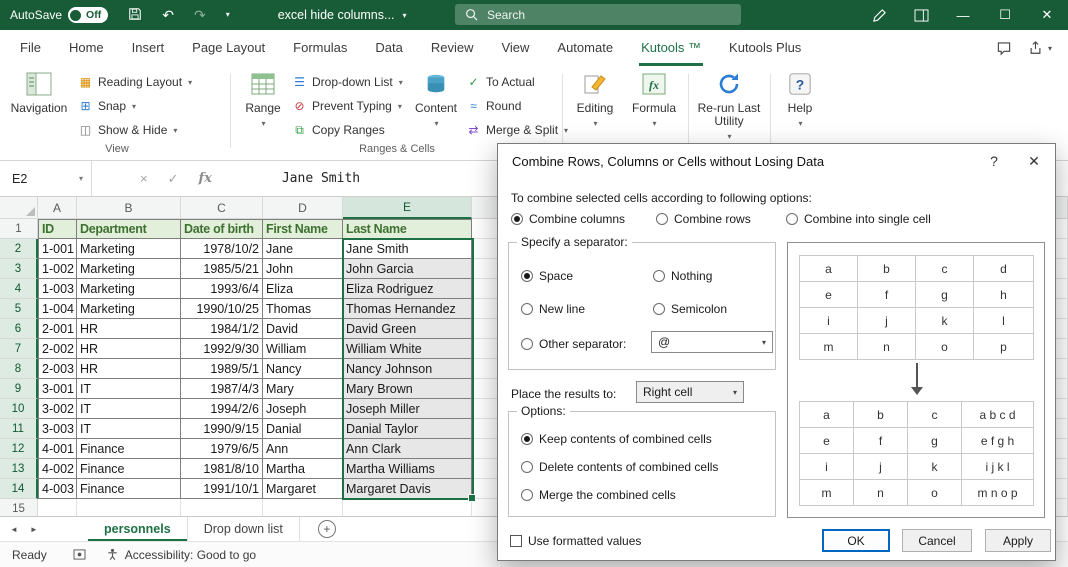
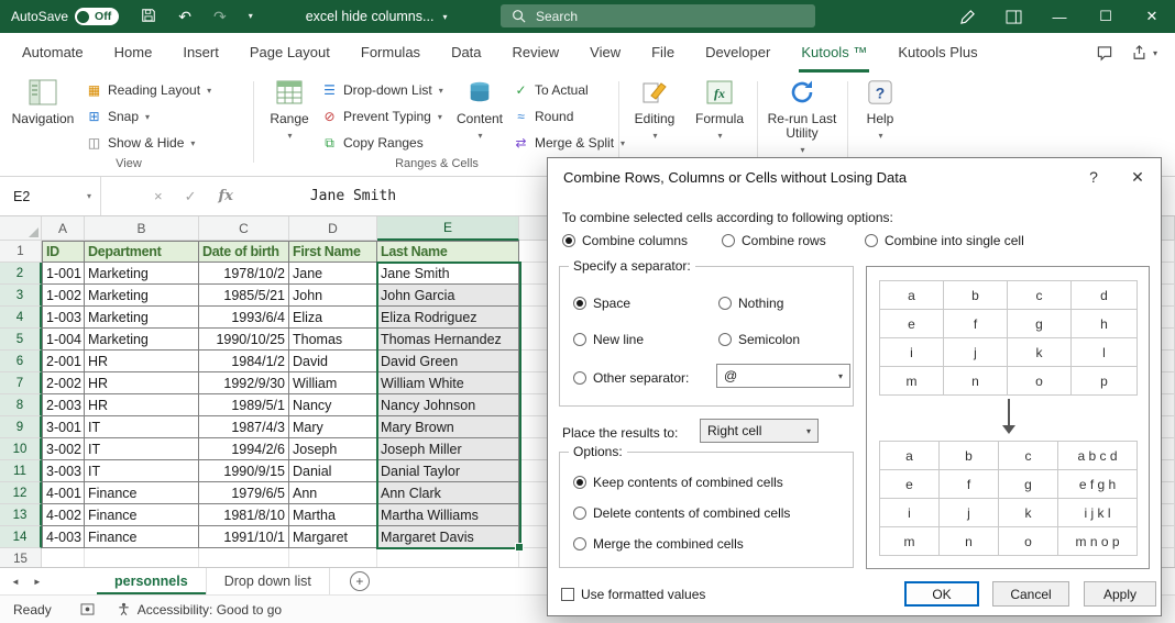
  AutoSave
  Off
  ↶
  ↷
  ▾
  excel hide columns...
  ▾
  Search
  —
  ☐
  ✕
  ▾
- File
+ Automate
  Home
  Insert
  Page Layout
  Formulas
  Data
  Review
  View
- Automate
+ File
+ Developer
  Kutools ™
  Kutools Plus
  Navigation
  ▦
  Reading Layout
  ▾
  ⊞
  Snap
  ▾
  ◫
  Show & Hide
  ▾
  View
  Range
  ▾
  ☰
  Drop-down List
  ▾
  ⊘
  Prevent Typing
  ▾
  ⧉
  Copy Ranges
  Content
  ▾
  ✓
  To Actual
  ≈
  Round
  ⇄
  Merge & Split
  ▾
  Ranges & Cells
  Editing
  ▾
  fx
  Formula
  ▾
  Re-run Last Utility
  ▾
  ?
  Help
  ▾
  E2
  ▾
  ×
  ✓
  fx
  Jane Smith
  A
  B
  C
  D
  E
  1
  ID
  Department
  Date of birth
  First Name
  Last Name
  2
  1-001
  Marketing
  1978/10/2
  Jane
  Jane Smith
  3
  1-002
  Marketing
  1985/5/21
  John
  John Garcia
  4
  1-003
  Marketing
  1993/6/4
  Eliza
  Eliza Rodriguez
  5
  1-004
  Marketing
  1990/10/25
  Thomas
  Thomas Hernandez
  6
  2-001
  HR
  1984/1/2
  David
  David Green
  7
  2-002
  HR
  1992/9/30
  William
  William White
  8
  2-003
  HR
  1989/5/1
  Nancy
  Nancy Johnson
  9
  3-001
  IT
  1987/4/3
  Mary
  Mary Brown
  10
  3-002
  IT
  1994/2/6
  Joseph
  Joseph Miller
  11
  3-003
  IT
  1990/9/15
  Danial
  Danial Taylor
  12
  4-001
  Finance
  1979/6/5
  Ann
  Ann Clark
  13
  4-002
  Finance
  1981/8/10
  Martha
  Martha Williams
  14
  4-003
  Finance
  1991/10/1
  Margaret
  Margaret Davis
  15
  ◄
  ►
  personnels
  Drop down list
  +
  Ready
  Accessibility: Good to go
  Combine Rows, Columns or Cells without Losing Data
  ?
  ✕
  To combine selected cells according to following options:
  Combine columns
  Combine rows
  Combine into single cell
  Specify a separator:
  Space
  Nothing
  New line
  Semicolon
  Other separator:
  @
  ▾
  Place the results to:
  Right cell
  ▾
  Options:
  Keep contents of combined cells
  Delete contents of combined cells
  Merge the combined cells
  a
  b
  c
  d
  e
  f
  g
  h
  i
  j
  k
  l
  m
  n
  o
  p
  a
  b
  c
  a b c d
  e
  f
  g
  e f g h
  i
  j
  k
  i j k l
  m
  n
  o
  m n o p
  Use formatted values
  OK
  Cancel
  Apply
